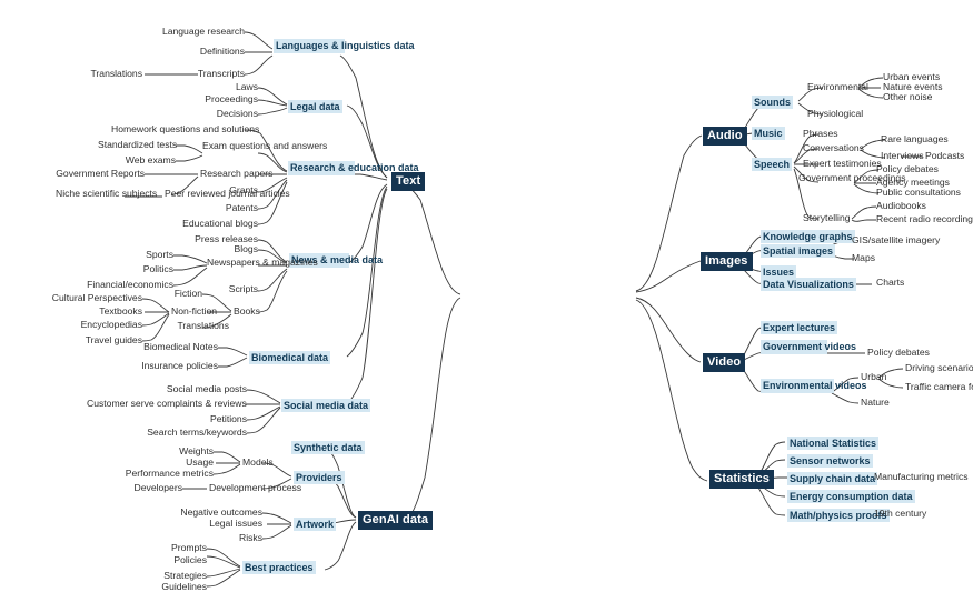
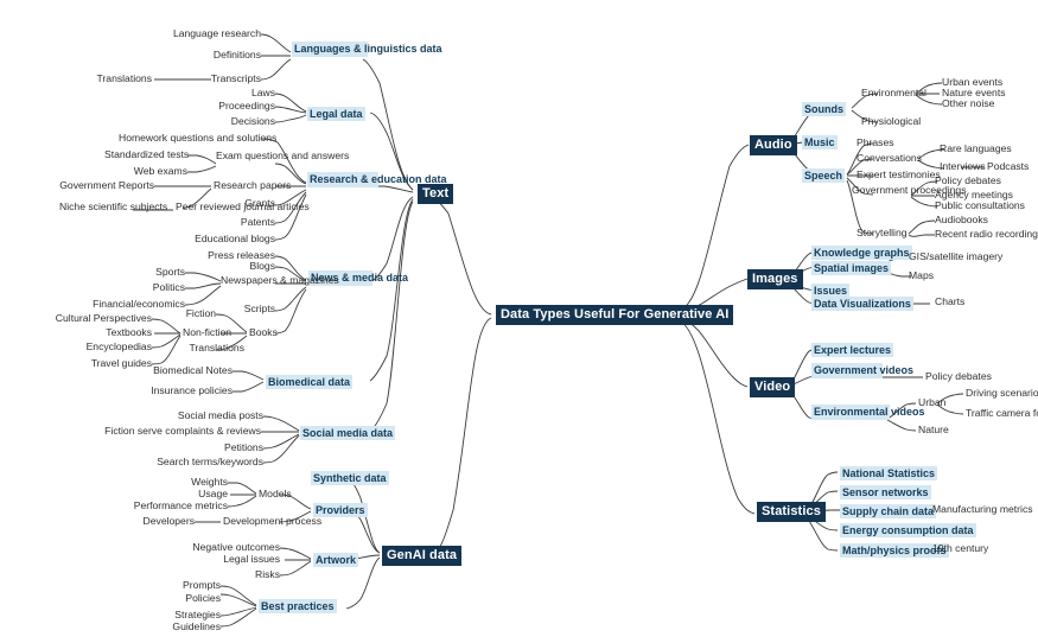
+ Data Types Useful For Generative AI
  Text
  Languages & linguistics data
  Language research
  Definitions
  Transcripts
  Translations
  Legal data
  Laws
  Proceedings
  Decisions
  Research & education data
  Homework questions and solutions
  Exam questions and answers
  Standardized tests
  Web exams
  Research papers
  Government Reports
  Peer reviewed articles
  Niche scientific subjects
  Grants
  Patents
  Educational blogs
  News & media data
  Press releases
  Blogs
  Newspapers & magazines
  Sports
  Politics
  Financial/economics
  Scripts
  Books
  Fiction
  Non-fiction
  Cultural Perspectives
  Textbooks
  Encyclopedias
  Travel guides
  Translations
  Biomedical data
  Biomedical Notes
  Insurance policies
  Social media data
  Social media posts
- Customer serve complaints & reviews
+ Fiction serve complaints & reviews
  Petitions
  Search terms/keywords
  GenAI data
  Synthetic data
  Providers
  Models
  Weights
  Usage
  Performance metrics
  Development process
  Developers
  Artwork
  Negative outcomes
  Legal issues
  Risks
  Best practices
  Prompts
  Policies
  Strategies
  Guidelines
  Audio
  Sounds
  Environmental
  Urban events
  Nature events
  Other noise
  Physiological
  Music
  Speech
  Phrases
  Conversations
  Rare languages
  Interviews
  Podcasts
  Expert testimonies
  Government proce
  Policy debates
  Agency meetings
  Public consultations
  Storytelling
  Audiobooks
  Recent radio recording
  Images
  Knowledge graphs
  Spatial images
  GIS/satellite imagery
  Maps
  Issues
  Data Visualizations
  Charts
  Video
  Expert lectures
  Government videos
  Policy debates
  Environmental videos
  Urban
  Driving scenario
  Traffic camera f
  Nature
  Statistics
  National Statistics
  Sensor networks
  Supply chain data
  Manufacturing metrics
  Energy consumption data
  Math/physics proofs
  19th century
